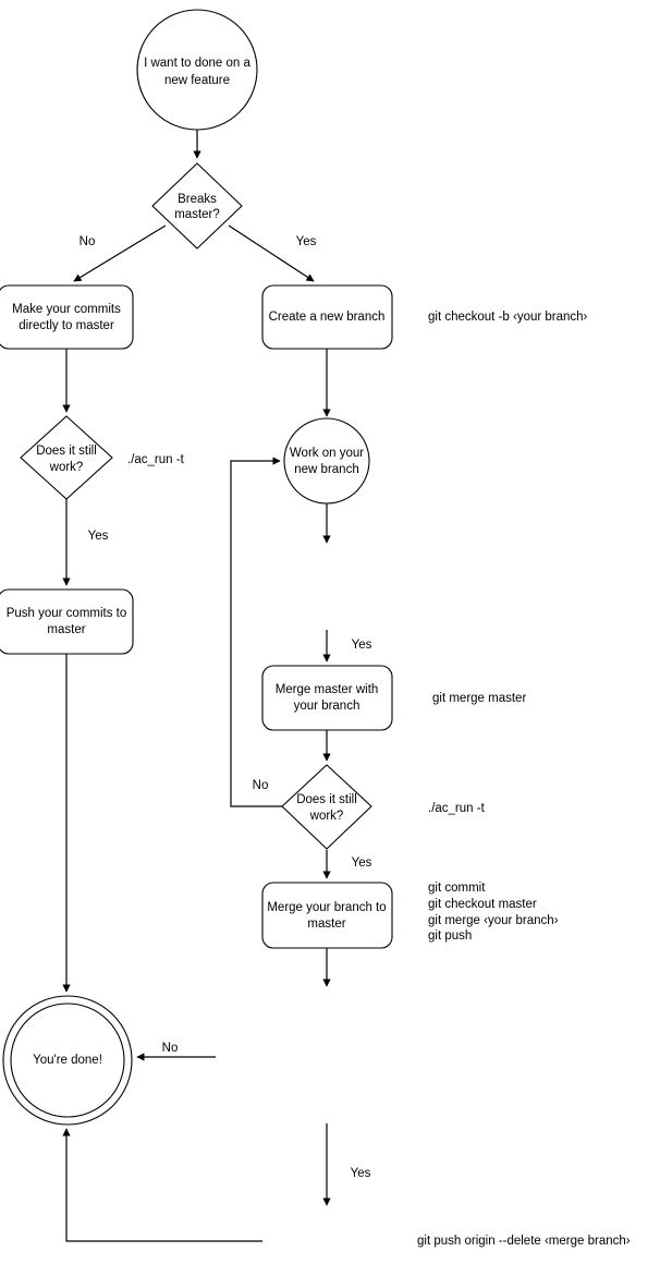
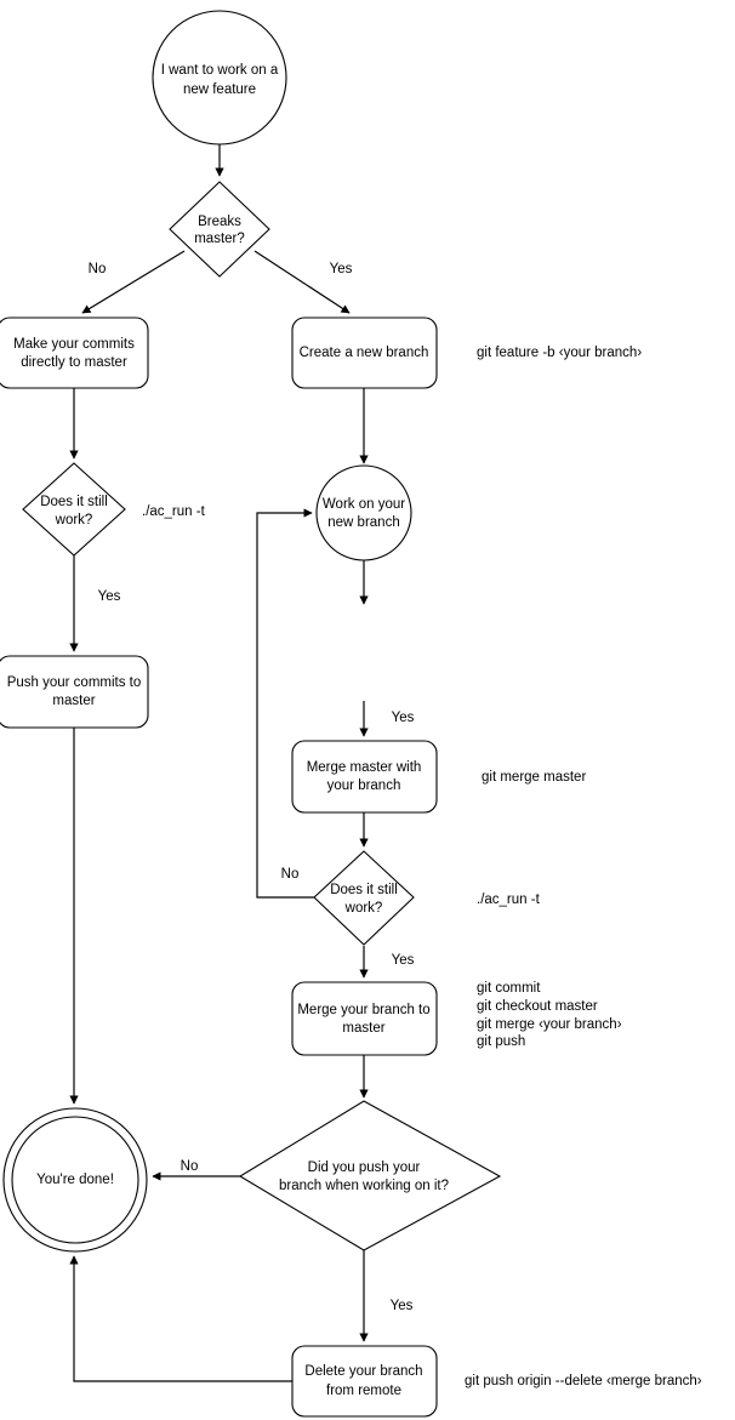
- I want to done on a
+ I want to work on a
  new feature
  Breaks
  master?
  Make your commits
  directly to master
  Create a new branch
  Does it still
  work?
  Push your commits to
  master
  Work on your
  new branch
  Merge master with
  your branch
  Does it still
  work?
  Merge your branch to
  master
+ Did you push your
+ branch when working on it?
  You're done!
+ Delete your branch
+ from remote
  No
  Yes
  Yes
  Yes
  No
  Yes
  No
  Yes
- git checkout -b ‹your branch›
+ git feature -b ‹your branch›
  ./ac_run -t
  git merge master
  ./ac_run -t
  git commit
  git checkout master
  git merge ‹your branch›
  git push
  git push origin --delete ‹merge branch›
